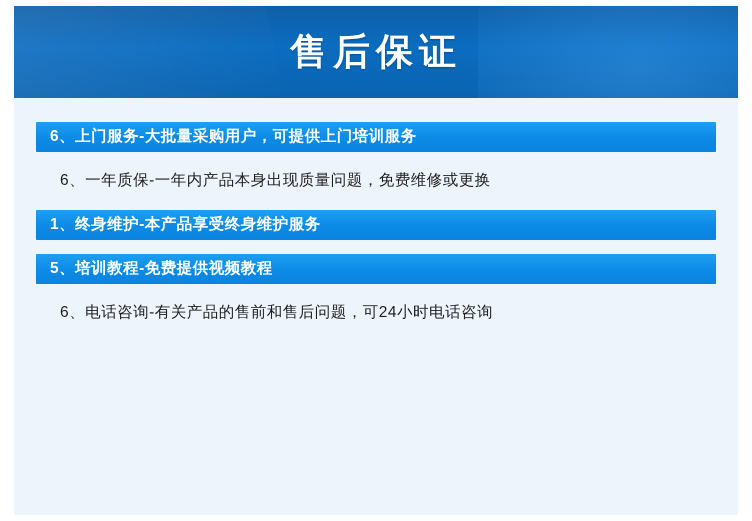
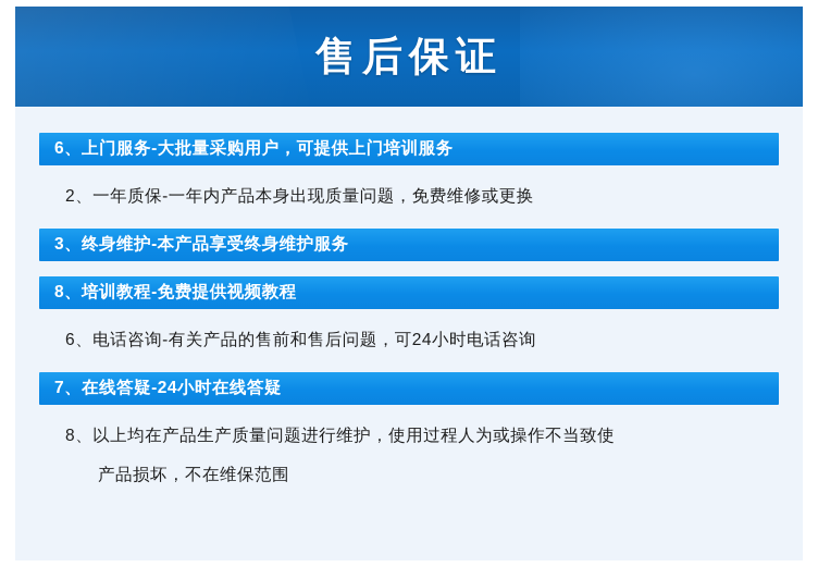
  售后保证
  6、上门服务-大批量采购用户，可提供上门培训服务
- 6、一年质保-一年内产品本身出现质量问题，免费维修或更换
+ 2、一年质保-一年内产品本身出现质量问题，免费维修或更换
- 1、终身维护-本产品享受终身维护服务
+ 3、终身维护-本产品享受终身维护服务
- 5、培训教程-免费提供视频教程
+ 8、培训教程-免费提供视频教程
  6、电话咨询-有关产品的售前和售后问题，可24小时电话咨询
+ 7、在线答疑-24小时在线答疑
+ 8、以上均在产品生产质量问题进行维护，使用过程人为或操作不当致使
+ 产品损坏，不在维保范围
